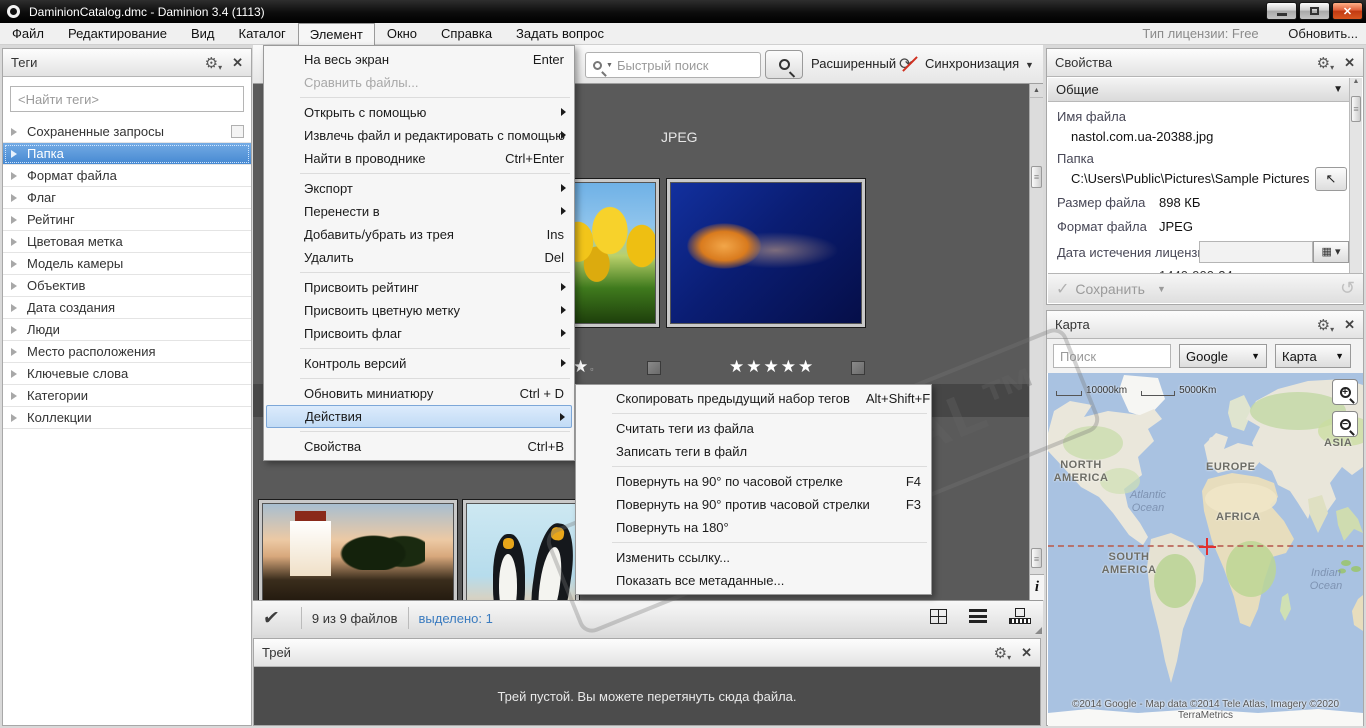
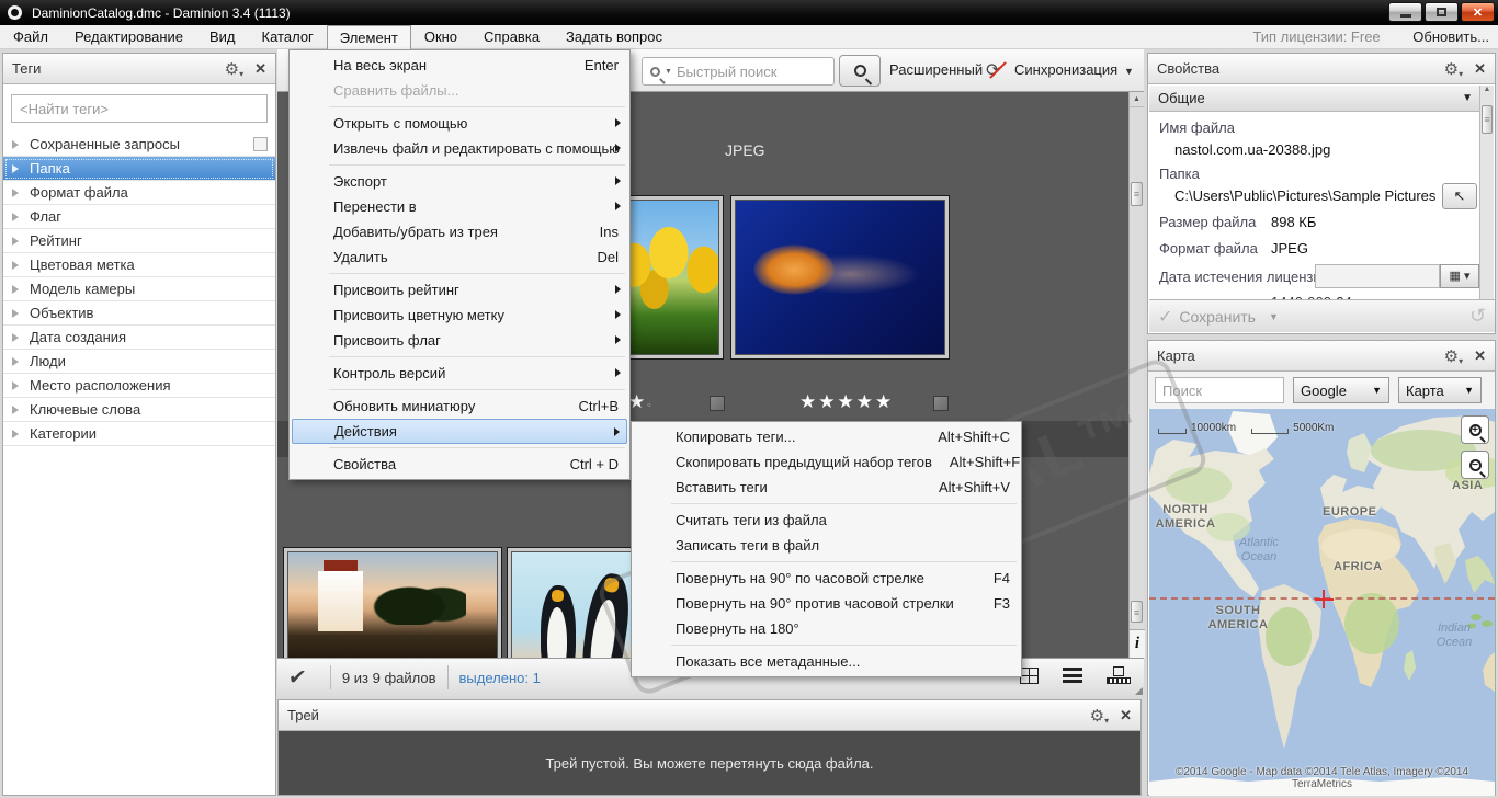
  DaminionCatalog.dmc - Daminion 3.4 (1113)
  ✕
  Файл
  Редактирование
  Вид
  Каталог
  Элемент
  Окно
  Справка
  Задать вопрос
  Тип лицензии: Free Обновить...
  Теги
  ⚙
  ✕
  <Найти теги>
  Сохраненные запросы
  Папка
  Формат файла
  Флаг
  Рейтинг
  Цветовая метка
  Модель камеры
  Объектив
  Дата создания
  Люди
  Место расположения
  Ключевые слова
  Категории
- Коллекции
  Быстрый поиск
  Расширенный
  Синхронизация
  ▼
  JPEG
  ★
  ★★★★★
  i
  9 из 9 файлов
  выделено: 1
  Трей
  ⚙
  ✕
  Трей пустой. Вы можете перетянуть сюда файла.
  Свойства
  ⚙
  ✕
  Общие
  ▼
  Имя файла
  nastol.com.ua-20388.jpg
  Папка
  C:\Users\Public\Pictures\Sample Pictures
  ↖
  Размер файла
  898 КБ
  Формат файла
  JPEG
  Дата истечения лиценз
  ▦ ▾
  ✓
  Сохранить
  ▼
  Карта
  ⚙
  ✕
  Поиск
  Google
  ▼
  Карта
  ▼
  10000km
  5000Km
  NORTH
  AMERICA
  EUROPE
  ASIA
  Atlantic
  Ocean
  AFRICA
  SOUTH
  AMERICA
  Indian
  Ocean
  +
  −
- ©2014 Google - Map data ©2014 Tele Atlas, Imagery ©2020 TerraMetrics
+ ©2014 Google - Map data ©2014 Tele Atlas, Imagery ©2014 TerraMetrics
  На весь экран
  Enter
  Сравнить файлы...
  Открыть с помощью
  Извлечь файл и редактировать с помощью
- Найти в проводнике
- Ctrl+Enter
  Экспорт
  Перенести в
  Добавить/убрать из трея
  Ins
  Удалить
  Del
  Присвоить рейтинг
  Присвоить цветную метку
  Присвоить флаг
  Контроль версий
  Обновить миниатюру
- Ctrl + D
+ Ctrl+B
  Действия
  Свойства
- Ctrl+B
+ Ctrl + D
+ Копировать теги...
+ Alt+Shift+C
  Скопировать предыдущий набор тегов
  Alt+Shift+F
+ Вставить теги
+ Alt+Shift+V
  Считать теги из файла
  Записать теги в файл
  Повернуть на 90° по часовой стрелке
  F4
  Повернуть на 90° против часовой стрелки
  F3
  Повернуть на 180°
- Изменить ссылку...
  Показать все метаданные...
